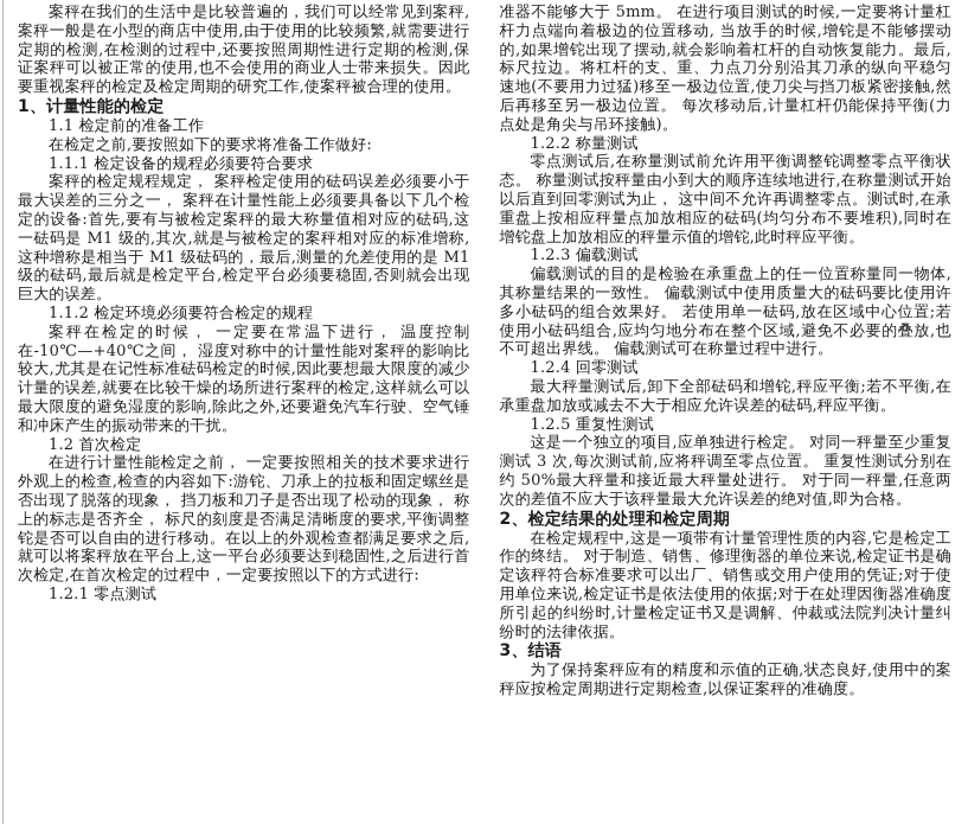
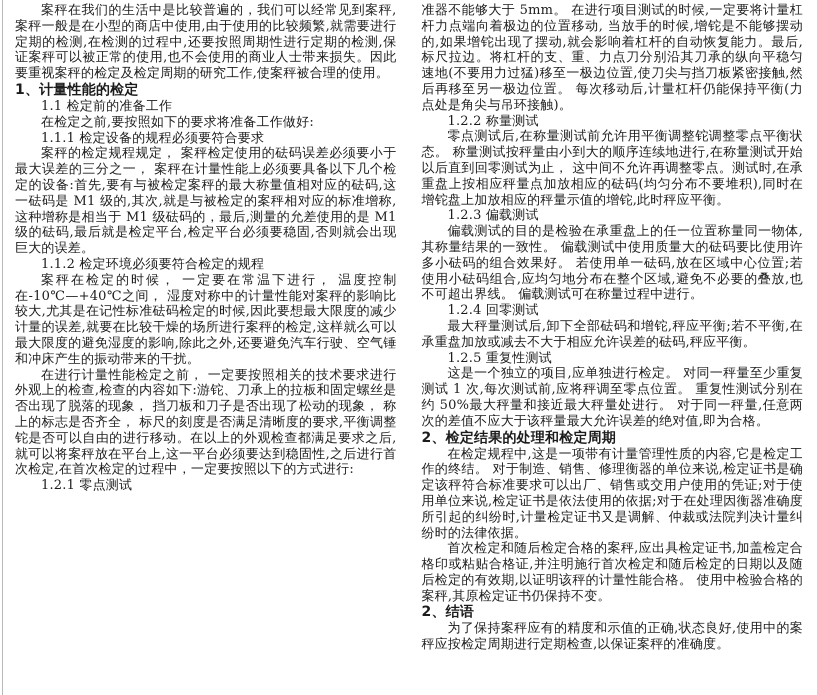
  案秤在我们的生活中是比较普遍的，我们可以经常见到案秤,案秤一般是在小型的商店中使用,由于使用的比较频繁,就需要进行定期的检测,在检测的过程中,还要按照周期性进行定期的检测,保证案秤可以被正常的使用,也不会使用的商业人士带来损失。因此要重视案秤的检定及检定周期的研究工作,使案秤被合理的使用。
  1、计量性能的检定
  1.1 检定前的准备工作
  在检定之前,要按照如下的要求将准备工作做好:
  1.1.1 检定设备的规程必须要符合要求
  案秤的检定规程规定， 案秤检定使用的砝码误差必须要小于最大误差的三分之一， 案秤在计量性能上必须要具备以下几个检定的设备:首先,要有与被检定案秤的最大称量值相对应的砝码,这一砝码是 M1 级的,其次,就是与被检定的案秤相对应的标准增称,这种增称是相当于 M1 级砝码的，最后,测量的允差使用的是 M1 级的砝码,最后就是检定平台,检定平台必须要稳固,否则就会出现巨大的误差。
  1.1.2 检定环境必须要符合检定的规程
  案秤在检定的时候， 一定要在常温下进行， 温度控制在-10℃—+40℃之间， 湿度对称中的计量性能对案秤的影响比较大,尤其是在记性标准砝码检定的时候,因此要想最大限度的减少计量的误差,就要在比较干燥的场所进行案秤的检定,这样就么可以最大限度的避免湿度的影响,除此之外,还要避免汽车行驶、空气锤和冲床产生的振动带来的干扰。
- 1.2 首次检定
  在进行计量性能检定之前， 一定要按照相关的技术要求进行外观上的检查,检查的内容如下:游铊、刀承上的拉板和固定螺丝是否出现了脱落的现象， 挡刀板和刀子是否出现了松动的现象， 称上的标志是否齐全， 标尺的刻度是否满足清晰度的要求,平衡调整铊是否可以自由的进行移动。在以上的外观检查都满足要求之后,就可以将案秤放在平台上,这一平台必须要达到稳固性,之后进行首次检定,在首次检定的过程中，一定要按照以下的方式进行:
  1.2.1 零点测试
  准器不能够大于 5mm。 在进行项目测试的时候,一定要将计量杠杆力点端向着极边的位置移动, 当放手的时候,增铊是不能够摆动的,如果增铊出现了摆动,就会影响着杠杆的自动恢复能力。最后,标尺拉边。将杠杆的支、重、力点刀分别沿其刀承的纵向平稳匀速地(不要用力过猛)移至一极边位置,使刀尖与挡刀板紧密接触,然后再移至另一极边位置。 每次移动后,计量杠杆仍能保持平衡(力点处是角尖与吊环接触)。
  1.2.2 称量测试
  零点测试后,在称量测试前允许用平衡调整铊调整零点平衡状态。 称量测试按秤量由小到大的顺序连续地进行,在称量测试开始以后直到回零测试为止， 这中间不允许再调整零点。测试时,在承重盘上按相应秤量点加放相应的砝码(均匀分布不要堆积),同时在增铊盘上加放相应的秤量示值的增铊,此时秤应平衡。
  1.2.3 偏载测试
  偏载测试的目的是检验在承重盘上的任一位置称量同一物体,其称量结果的一致性。 偏载测试中使用质量大的砝码要比使用许多小砝码的组合效果好。 若使用单一砝码,放在区域中心位置;若使用小砝码组合,应均匀地分布在整个区域,避免不必要的叠放,也不可超出界线。 偏载测试可在称量过程中进行。
  1.2.4 回零测试
  最大秤量测试后,卸下全部砝码和增铊,秤应平衡;若不平衡,在承重盘加放或减去不大于相应允许误差的砝码,秤应平衡。
  1.2.5 重复性测试
- 这是一个独立的项目,应单独进行检定。 对同一秤量至少重复测试 3 次,每次测试前,应将秤调至零点位置。 重复性测试分别在约 50%最大秤量和接近最大秤量处进行。 对于同一秤量,任意两次的差值不应大于该秤量最大允许误差的绝对值,即为合格。
+ 这是一个独立的项目,应单独进行检定。 对同一秤量至少重复测试 1 次,每次测试前,应将秤调至零点位置。 重复性测试分别在约 50%最大秤量和接近最大秤量处进行。 对于同一秤量,任意两次的差值不应大于该秤量最大允许误差的绝对值,即为合格。
  2、检定结果的处理和检定周期
  在检定规程中,这是一项带有计量管理性质的内容,它是检定工作的终结。 对于制造、销售、修理衡器的单位来说,检定证书是确定该秤符合标准要求可以出厂、销售或交用户使用的凭证;对于使用单位来说,检定证书是依法使用的依据;对于在处理因衡器准确度所引起的纠纷时,计量检定证书又是调解、仲裁或法院判决计量纠纷时的法律依据。
+ 首次检定和随后检定合格的案秤,应出具检定证书,加盖检定合格印或粘贴合格证,并注明施行首次检定和随后检定的日期以及随后检定的有效期,以证明该秤的计量性能合格。 使用中检验合格的案秤,其原检定证书仍保持不变。
- 3、结语
+ 2、结语
  为了保持案秤应有的精度和示值的正确,状态良好,使用中的案秤应按检定周期进行定期检查,以保证案秤的准确度。
